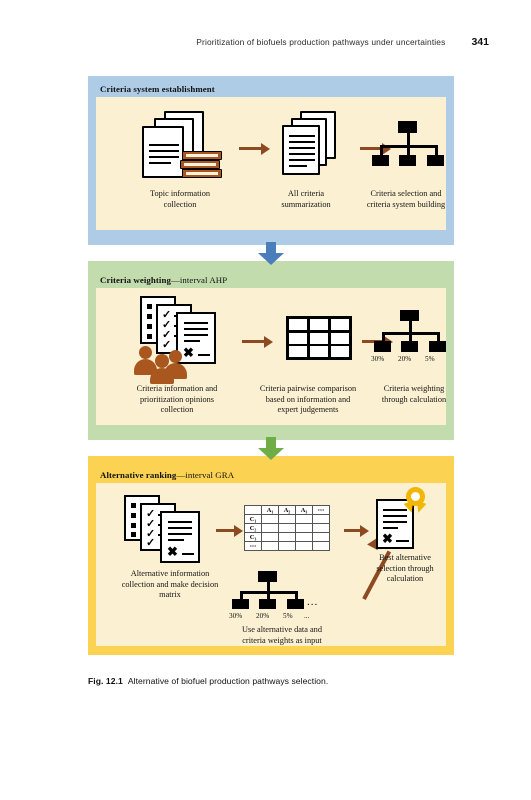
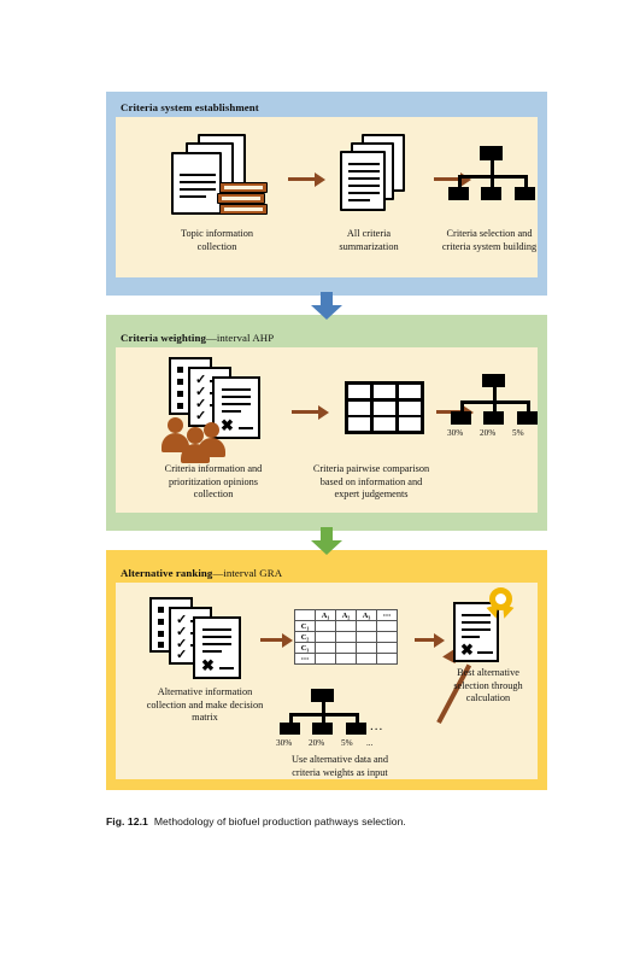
- Prioritization of biofuels production pathways under uncertainties
- 341
  Criteria system establishment
  Topic information
  collection
  All criteria
  summarization
  Criteria selection and
  criteria system building
  Criteria weighting—interval AHP
  ✓
  ✓
  ✓
  ✓
  ✖
  30%
  20%
  5%
  Criteria information and
  prioritization opinions
  collection
  Criteria pairwise comparison
  based on information and
  expert judgements
- Criteria weighting
- through calculation
  Alternative ranking—interval GRA
  ✓
  ✓
  ✓
  ✓
  ✖
  ✖
  ...
  30%
  20%
  5%
  ...
  Alternative information
  collection and make decision
  matrix
  Use alternative data and
  criteria weights as input
  Best alternative
  selection through
  calculation
- Fig. 12.1 Alternative of biofuel production pathways selection.
+ Fig. 12.1 Methodology of biofuel production pathways selection.
